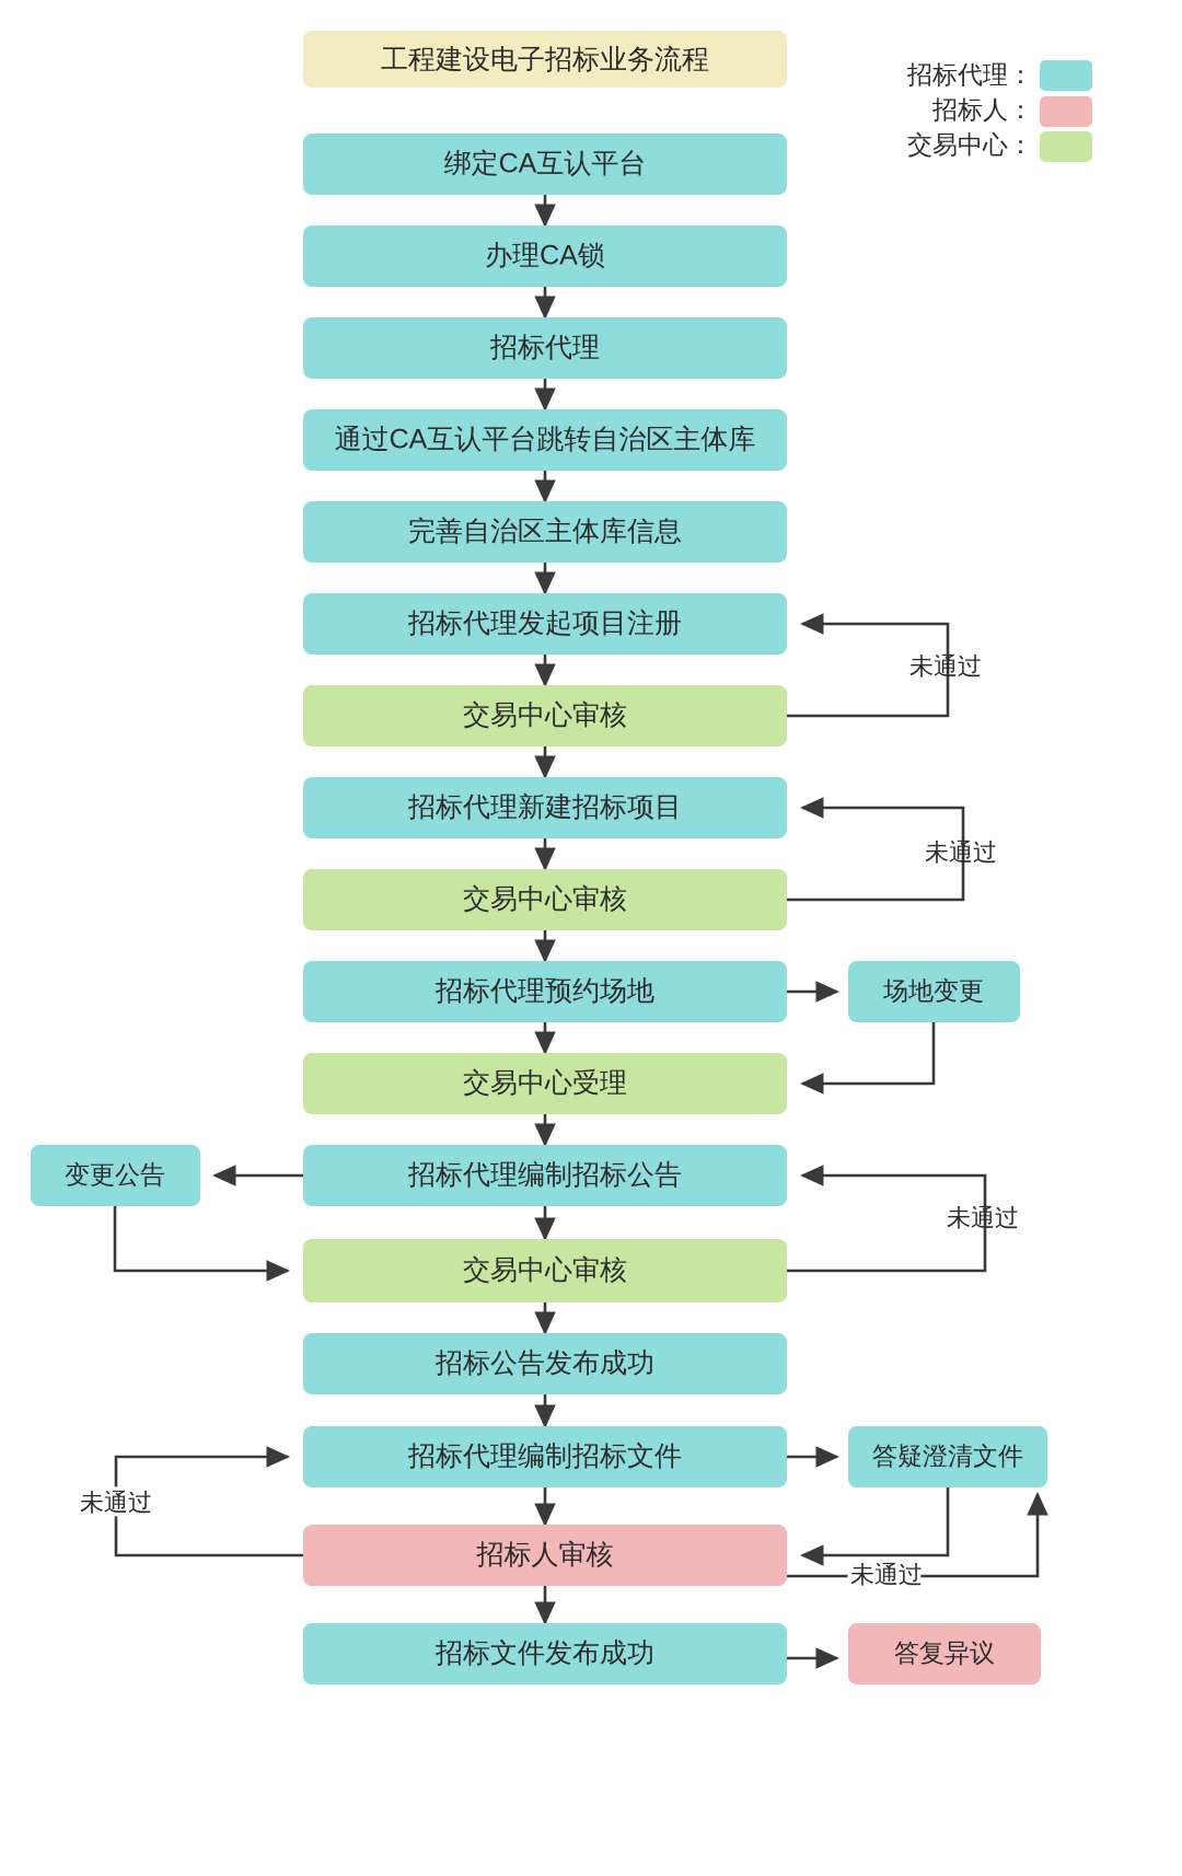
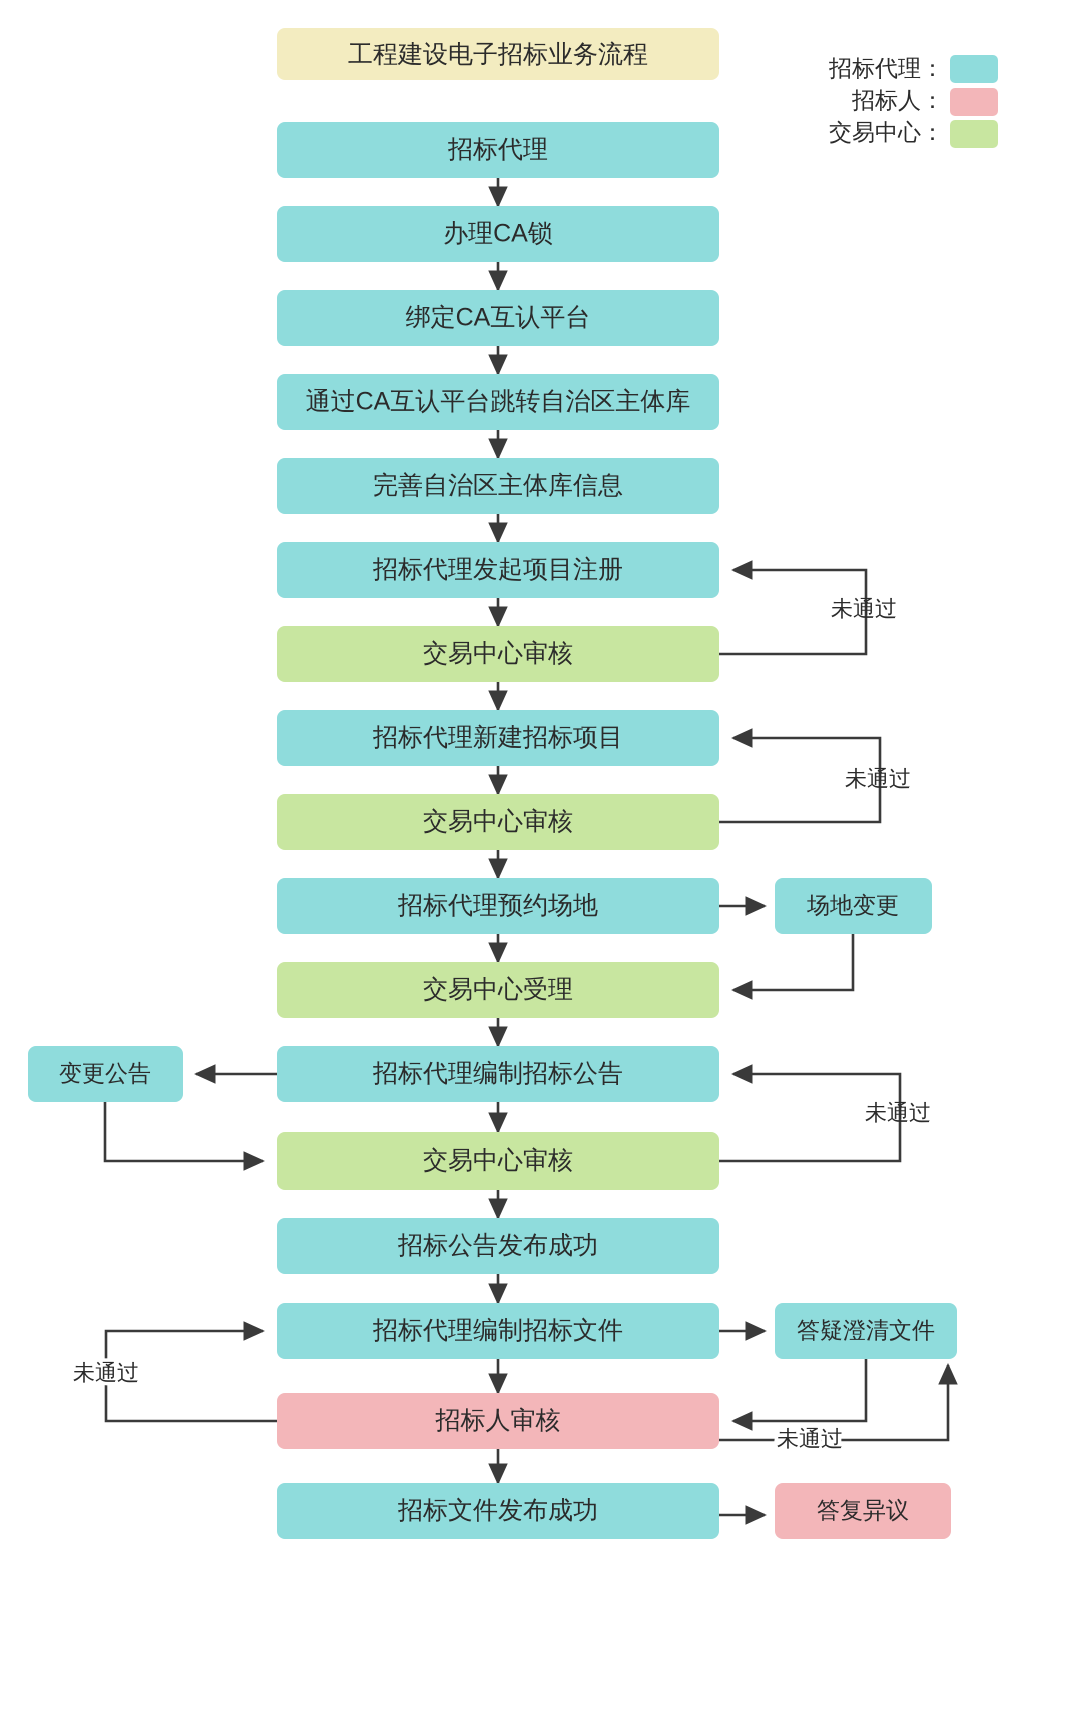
  工程建设电子招标业务流程
  招标代理：
  招标人：
  交易中心：
  未通过
  未通过
  未通过
  未通过
  未通过
- 绑定CA互认平台
+ 招标代理
  办理CA锁
- 招标代理
+ 绑定CA互认平台
  通过CA互认平台跳转自治区主体库
  完善自治区主体库信息
  招标代理发起项目注册
  交易中心审核
  招标代理新建招标项目
  交易中心审核
  招标代理预约场地
  交易中心受理
  招标代理编制招标公告
  交易中心审核
  招标公告发布成功
  招标代理编制招标文件
  招标人审核
  招标文件发布成功
  场地变更
  变更公告
  答疑澄清文件
  答复异议
